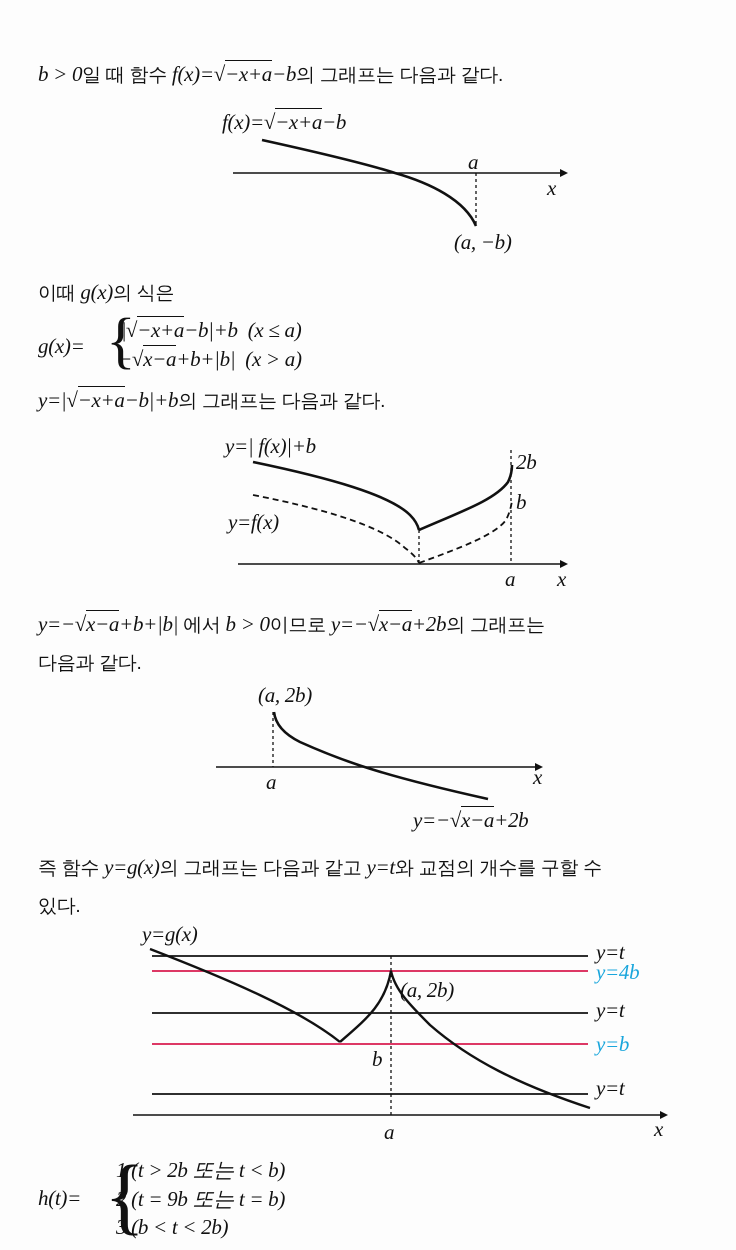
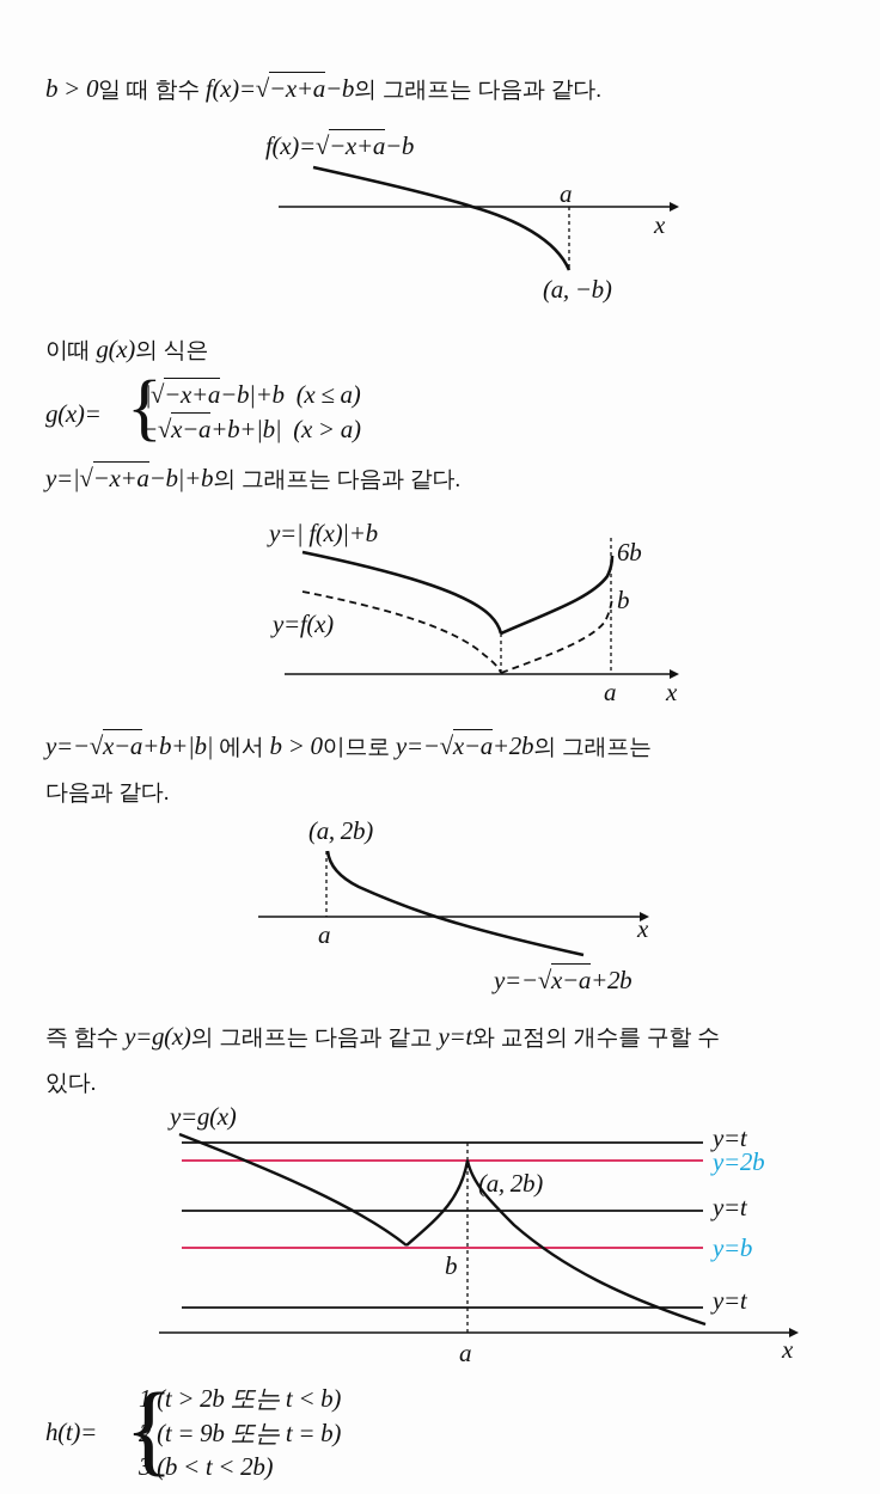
  b > 0일 때 함수 f(x)=√−x+a−b의 그래프는 다음과 같다.
  f(x)=√−x+a−b
  a
  x
  (a, −b)
  이때 g(x)의 식은
  g(x)=
  {
  |√−x+a−b|+b (x ≤ a)
  −√x−a+b+|b| (x > a)
  y=|√−x+a−b|+b의 그래프는 다음과 같다.
  y=| f(x)|+b
  y=f(x)
- 2b
+ 6b
  b
  a
  x
  y=−√x−a+b+|b| 에서 b > 0이므로 y=−√x−a+2b의 그래프는
  다음과 같다.
  (a, 2b)
  a
  x
  y=−√x−a+2b
  즉 함수 y=g(x)의 그래프는 다음과 같고 y=t와 교점의 개수를 구할 수
  있다.
  y=g(x)
  y=t
- y=4b
+ y=2b
  y=t
  y=b
  y=t
  (a, 2b)
  b
  a
  x
  h(t)=
  {
  1 (t > 2b 또는 t < b)
  2 (t = 9b 또는 t = b)
  3 (b < t < 2b)
